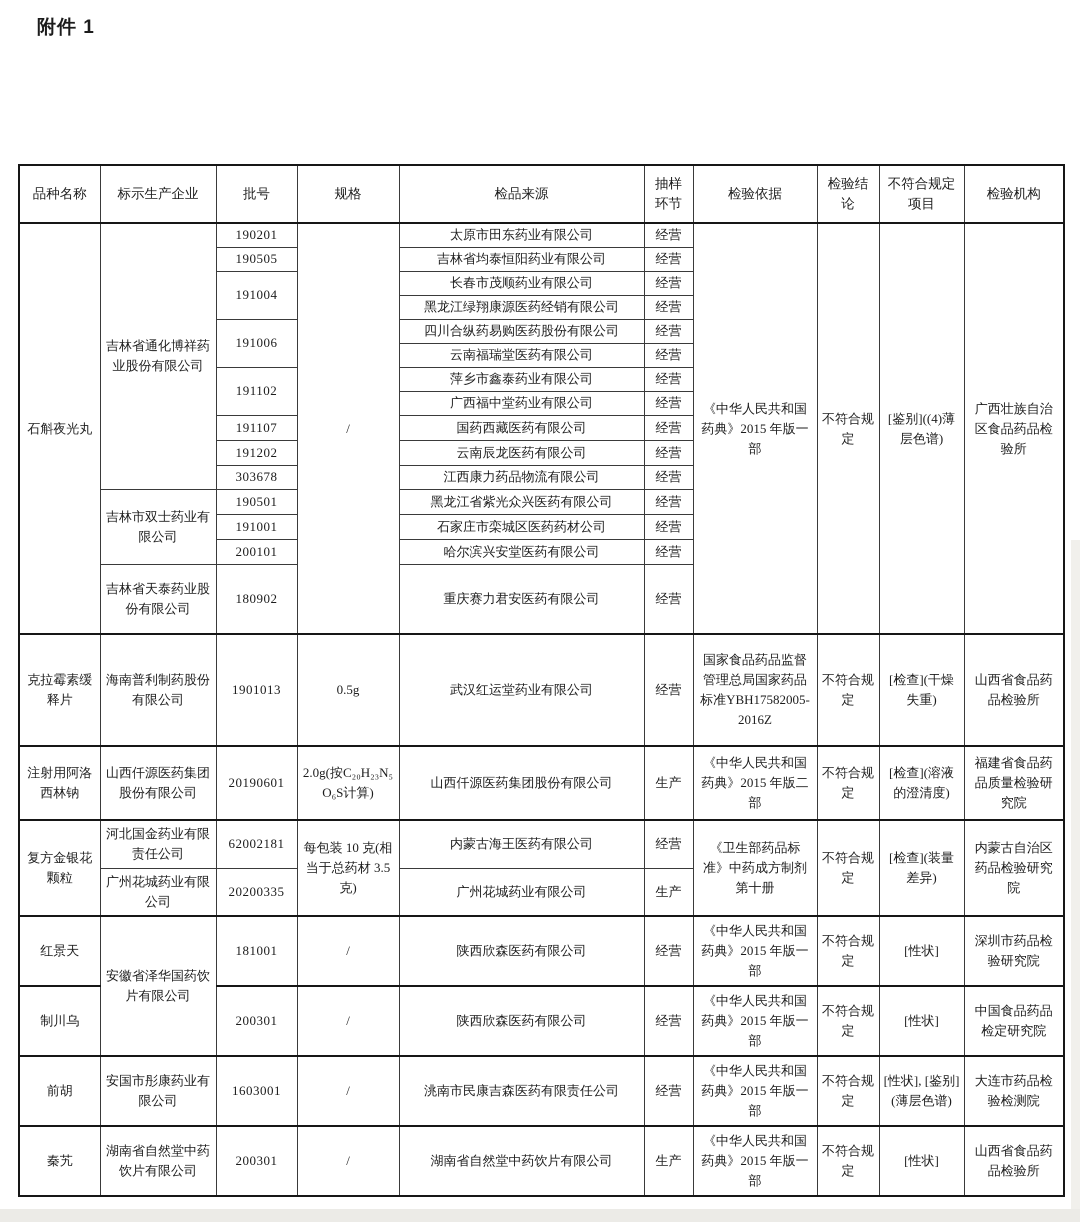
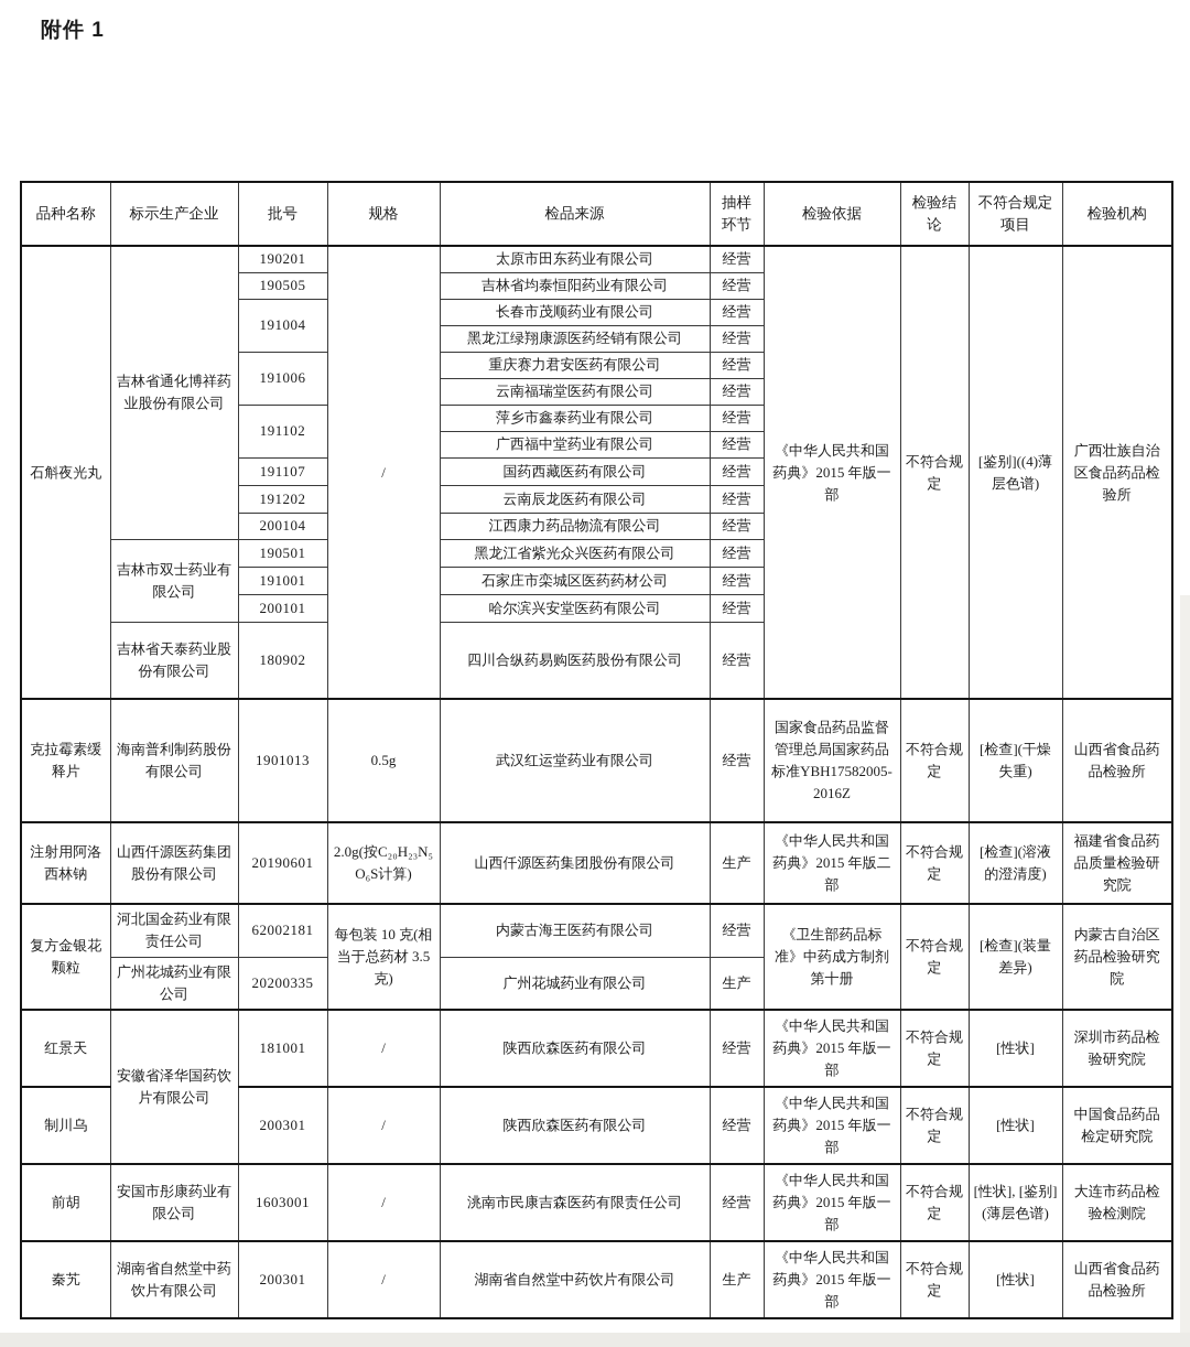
  附件 1
  品种名称	标示生产企业	批号	规格	检品来源	抽样环节	检验依据	检验结论	不符合规定项目	检验机构
  石斛夜光丸	吉林省通化博祥药业股份有限公司	190201	/	太原市田东药业有限公司	经营	《中华人民共和国药典》2015 年版一部	不符合规定	[鉴别]((4)薄层色谱)	广西壮族自治区食品药品检验所
  190505	吉林省均泰恒阳药业有限公司	经营
  191004	长春市茂顺药业有限公司	经营
  黑龙江绿翔康源医药经销有限公司	经营
- 191006	四川合纵药易购医药股份有限公司	经营
+ 191006	重庆赛力君安医药有限公司	经营
  云南福瑞堂医药有限公司	经营
  191102	萍乡市鑫泰药业有限公司	经营
  广西福中堂药业有限公司	经营
  191107	国药西藏医药有限公司	经营
  191202	云南辰龙医药有限公司	经营
- 303678	江西康力药品物流有限公司	经营
+ 200104	江西康力药品物流有限公司	经营
  吉林市双士药业有限公司	190501	黑龙江省紫光众兴医药有限公司	经营
  191001	石家庄市栾城区医药药材公司	经营
  200101	哈尔滨兴安堂医药有限公司	经营
- 吉林省天泰药业股份有限公司	180902	重庆赛力君安医药有限公司	经营
+ 吉林省天泰药业股份有限公司	180902	四川合纵药易购医药股份有限公司	经营
  克拉霉素缓释片	海南普利制药股份有限公司	1901013	0.5g	武汉红运堂药业有限公司	经营	国家食品药品监督管理总局国家药品标准YBH17582005-2016Z	不符合规定	[检查](干燥失重)	山西省食品药品检验所
  注射用阿洛西林钠	山西仟源医药集团股份有限公司	20190601	2.0g(按C₂₀H₂₃N₅O₆S计算)	山西仟源医药集团股份有限公司	生产	《中华人民共和国药典》2015 年版二部	不符合规定	[检查](溶液的澄清度)	福建省食品药品质量检验研究院
  复方金银花颗粒	河北国金药业有限责任公司	62002181	每包装 10 克(相当于总药材 3.5 克)	内蒙古海王医药有限公司	经营	《卫生部药品标准》中药成方制剂第十册	不符合规定	[检查](装量差异)	内蒙古自治区药品检验研究院
  广州花城药业有限公司	20200335	广州花城药业有限公司	生产
  红景天	安徽省泽华国药饮片有限公司	181001	/	陕西欣森医药有限公司	经营	《中华人民共和国药典》2015 年版一部	不符合规定	[性状]	深圳市药品检验研究院
  制川乌	200301	/	陕西欣森医药有限公司	经营	《中华人民共和国药典》2015 年版一部	不符合规定	[性状]	中国食品药品检定研究院
  前胡	安国市彤康药业有限公司	1603001	/	洮南市民康吉森医药有限责任公司	经营	《中华人民共和国药典》2015 年版一部	不符合规定	[性状], [鉴别](薄层色谱)	大连市药品检验检测院
  秦艽	湖南省自然堂中药饮片有限公司	200301	/	湖南省自然堂中药饮片有限公司	生产	《中华人民共和国药典》2015 年版一部	不符合规定	[性状]	山西省食品药品检验所
